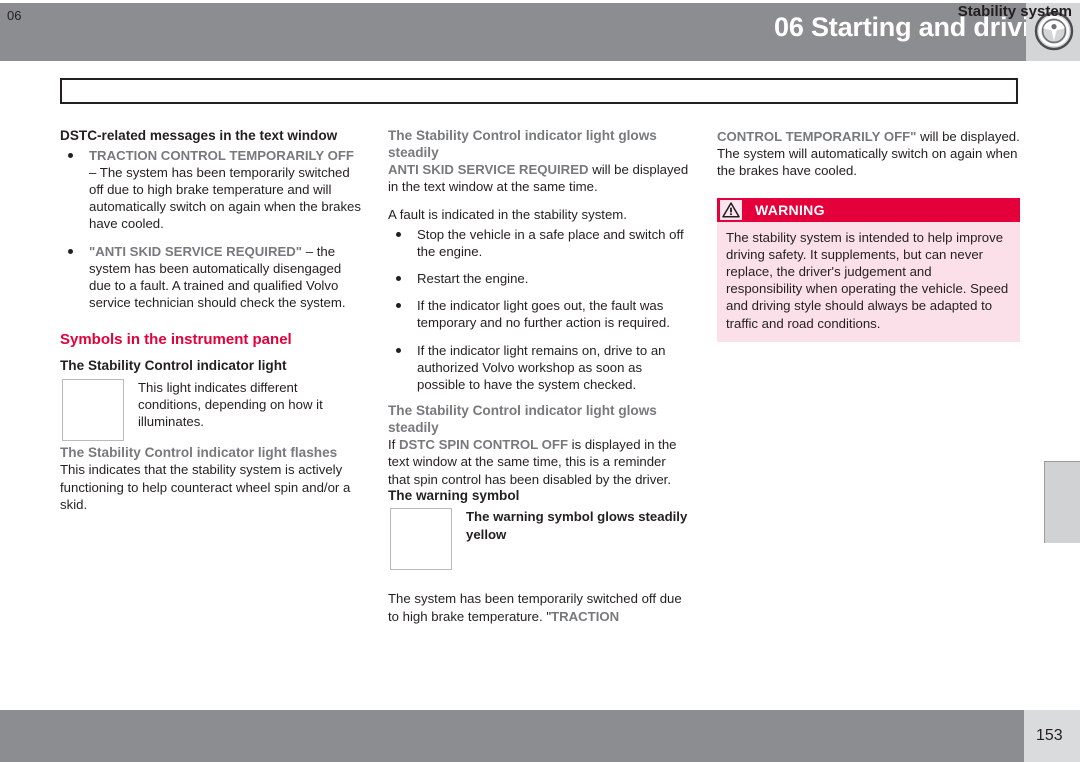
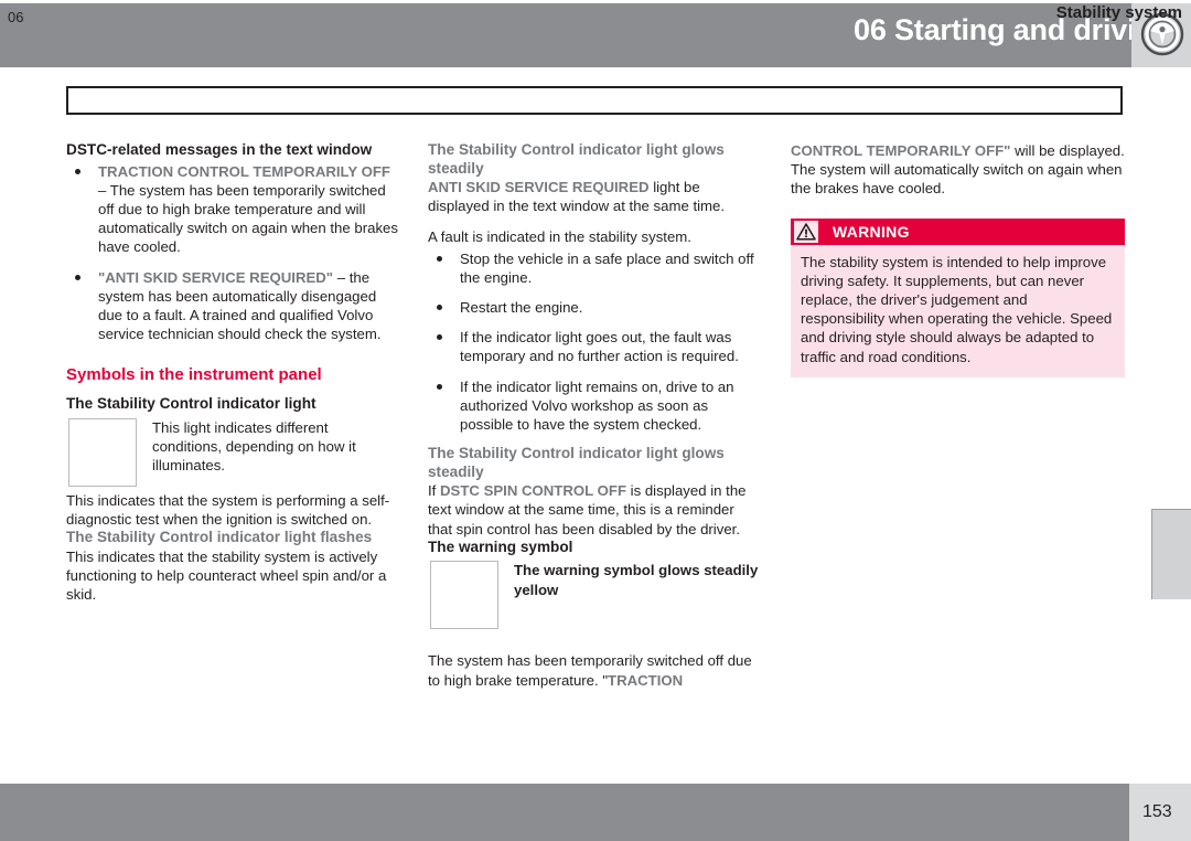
  06 Starting and driv
  Stability system
  DSTC-related messages in the text window
  TRACTION CONTROL TEMPORARILY OFF – The system has been temporarily switched off due to high brake temperature and will automatically switch on again when the brakes have cooled.
  "ANTI SKID SERVICE REQUIRED" – the system has been automatically disengaged due to a fault. A trained and qualified Volvo service technician should check the system.
  Symbols in the instrument panel
  The Stability Control indicator light
  This light indicates different conditions, depending on how it illuminates.
+ This indicates that the system is performing a self-diagnostic test when the ignition is switched on.
  The Stability Control indicator light flashes
  This indicates that the stability system is actively functioning to help counteract wheel spin and/or a skid.
  The Stability Control indicator light glows steadily
- ANTI SKID SERVICE REQUIRED will be displayed in the text window at the same time.
+ ANTI SKID SERVICE REQUIRED light be displayed in the text window at the same time.
  A fault is indicated in the stability system.
  Stop the vehicle in a safe place and switch off the engine.
  Restart the engine.
  If the indicator light goes out, the fault was temporary and no further action is required.
  If the indicator light remains on, drive to an authorized Volvo workshop as soon as possible to have the system checked.
  The Stability Control indicator light glows steadily
  If DSTC SPIN CONTROL OFF is displayed in the text window at the same time, this is a reminder that spin control has been disabled by the driver.
  The warning symbol
  The warning symbol glows steadily yellow
  The system has been temporarily switched off due to high brake temperature. "TRACTION
  CONTROL TEMPORARILY OFF" will be displayed. The system will automatically switch on again when the brakes have cooled.
  WARNING
  The stability system is intended to help improve driving safety. It supplements, but can never replace, the driver's judgement and responsibility when operating the vehicle. Speed and driving style should always be adapted to traffic and road conditions.
  06
  153
